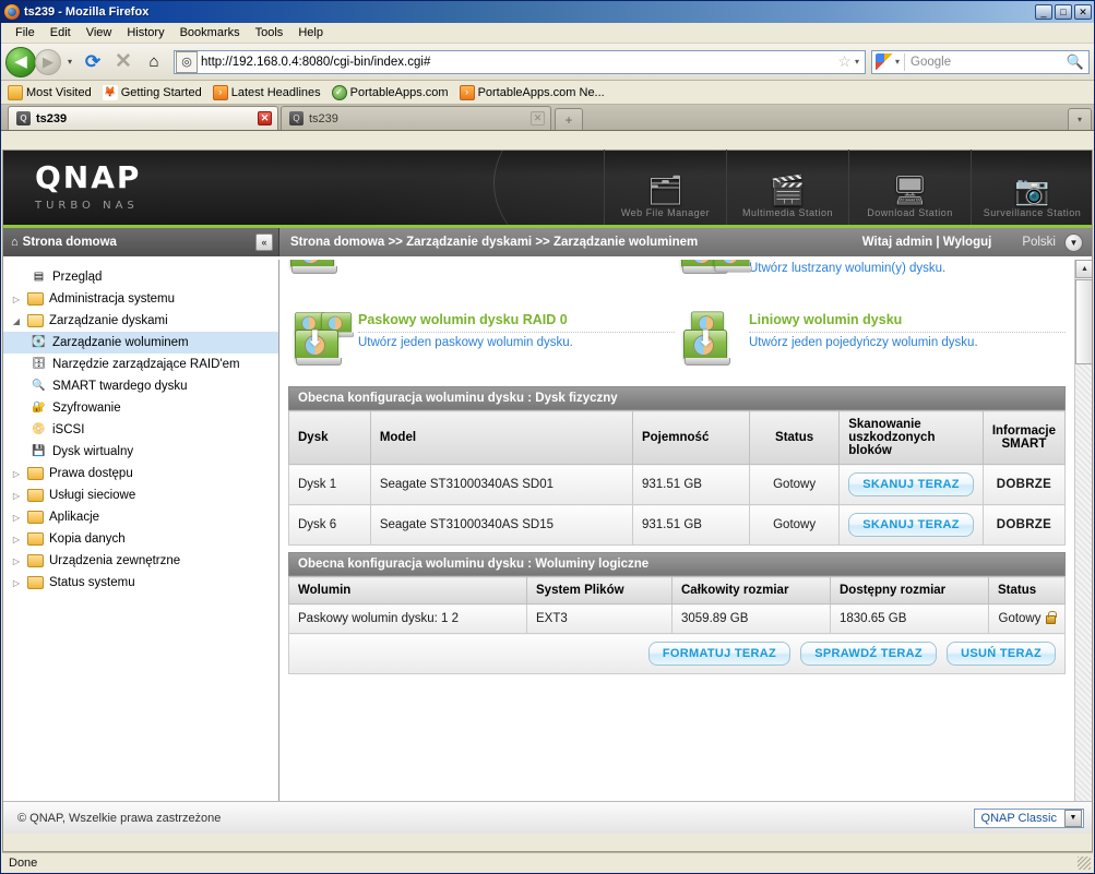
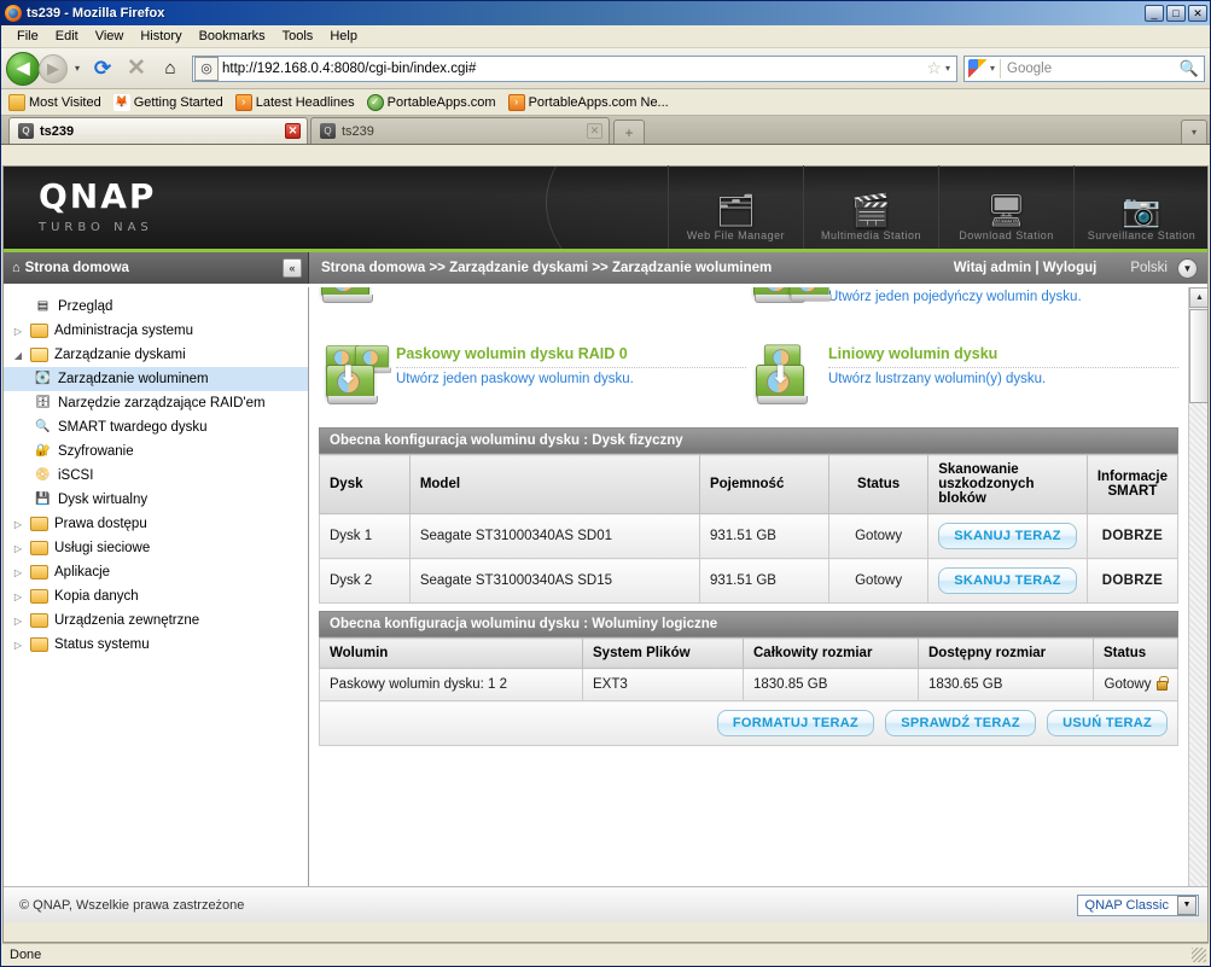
  ts239 - Mozilla Firefox
  _
  □
  ✕
  File
  Edit
  View
  History
  Bookmarks
  Tools
  Help
  ◀
  ▶
  ▾
  ⟳
  ✕
  ⌂
  ◎
  http://192.168.0.4:8080/cgi-bin/index.cgi#
  ☆
  ▾
  ▾
  Google
  🔍
  Most Visited
  🦊
  Getting Started
  ›
  Latest Headlines
  ✓
  PortableApps.com
  ›
  PortableApps.com Ne...
  Q
  ts239
  ✕
  Q
  ts239
  ✕
  +
  ▾
  QNAP
  TURBO NAS
  🗂
  Web File Manager
  🎬
  Multimedia Station
  🖥
  Download Station
  📷
  Surveillance Station
  ⌂
  Strona domowa
  «
  Strona domowa >> Zarządzanie dyskami >> Zarządzanie woluminem
  Witaj admin | Wyloguj
  Polski
  ▼
  ▤
  Przegląd
  ▷
  Administracja systemu
  ◢
  Zarządzanie dyskami
  💽
  Zarządzanie woluminem
  🗄
  Narzędzie zarządzające RAID'em
  🔍
  SMART twardego dysku
  🔐
  Szyfrowanie
  📀
  iSCSI
  💾
  Dysk wirtualny
  ▷
  Prawa dostępu
  ▷
  Usługi sieciowe
  ▷
  Aplikacje
  ▷
  Kopia danych
  ▷
  Urządzenia zewnętrzne
  ▷
  Status systemu
- Utwórz lustrzany wolumin(y) dysku.
+ Utwórz jeden pojedyńczy wolumin dysku.
  ⬇
  Paskowy wolumin dysku RAID 0
  Utwórz jeden paskowy wolumin dysku.
  ⬇
  Liniowy wolumin dysku
- Utwórz jeden pojedyńczy wolumin dysku.
+ Utwórz lustrzany wolumin(y) dysku.
  Obecna konfiguracja woluminu dysku : Dysk fizyczny
  Dysk	Model	Pojemność	Status	Skanowanie uszkodzonych bloków	Informacje SMART
  Dysk 1	Seagate ST31000340AS SD01	931.51 GB	Gotowy	SKANUJ TERAZ	DOBRZE
- Dysk 6	Seagate ST31000340AS SD15	931.51 GB	Gotowy	SKANUJ TERAZ	DOBRZE
+ Dysk 2	Seagate ST31000340AS SD15	931.51 GB	Gotowy	SKANUJ TERAZ	DOBRZE
  Obecna konfiguracja woluminu dysku : Woluminy logiczne
  Wolumin	System Plików	Całkowity rozmiar	Dostępny rozmiar	Status
- Paskowy wolumin dysku: 1 2	EXT3	3059.89 GB	1830.65 GB	Gotowy
+ Paskowy wolumin dysku: 1 2	EXT3	1830.85 GB	1830.65 GB	Gotowy
  FORMATUJ TERAZ SPRAWDŹ TERAZ USUŃ TERAZ
  © QNAP, Wszelkie prawa zastrzeżone
  QNAP Classic
  Done
